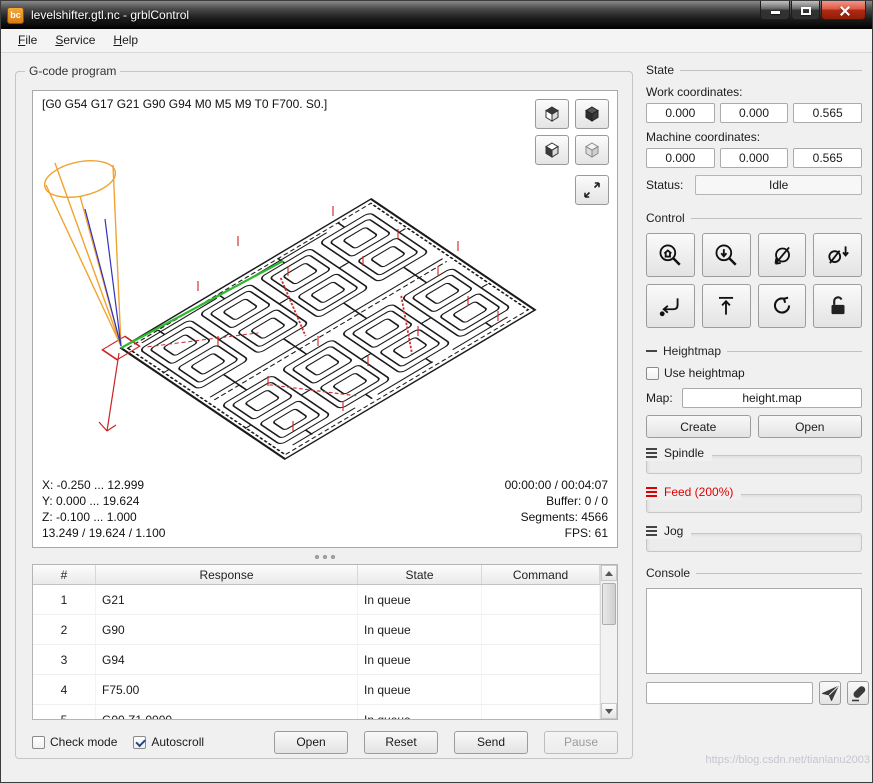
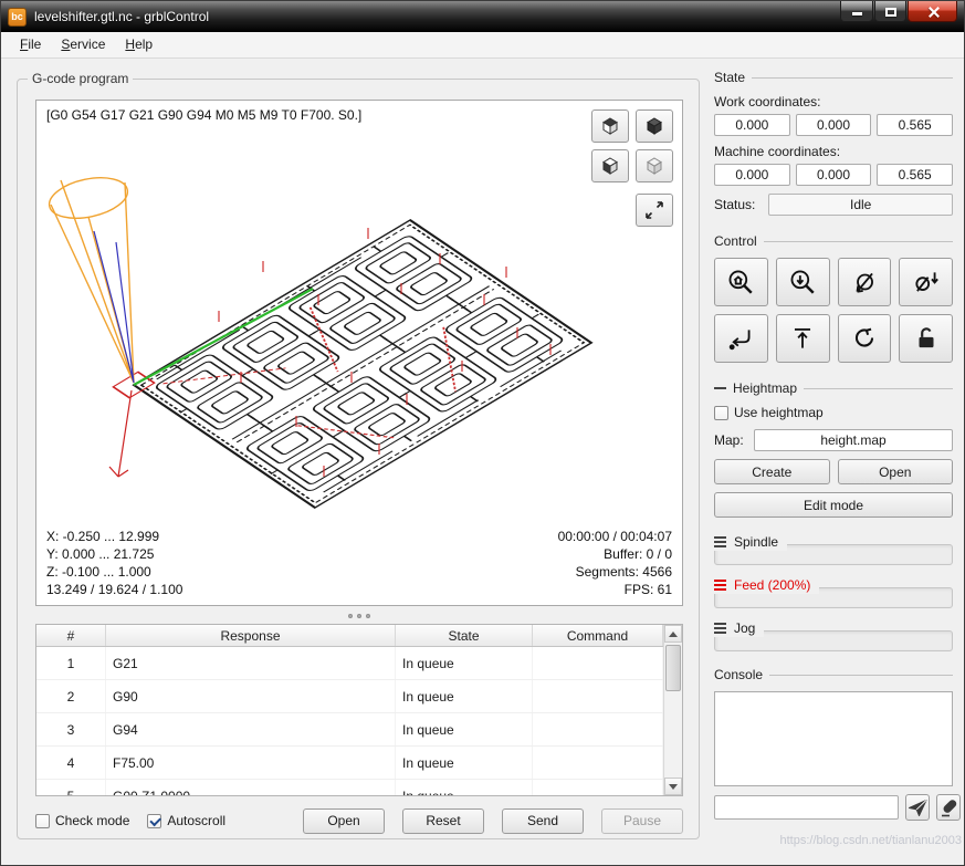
  bc
  levelshifter.gtl.nc - grblControl
  File
  Service
  Help
  G-code program
  [G0 G54 G17 G21 G90 G94 M0 M5 M9 T0 F700. S0.]
  X: -0.250 ... 12.999
- Y: 0.000 ... 19.624
+ Y: 0.000 ... 21.725
  Z: -0.100 ... 1.000
  13.249 / 19.624 / 1.100
  00:00:00 / 00:04:07
  Buffer: 0 / 0
  Segments: 4566
  FPS: 61
  #
  Response
  State
  Command
  1
  G21
  In queue
  2
  G90
  In queue
  3
  G94
  In queue
  4
  F75.00
  In queue
  Check mode
  Autoscroll
  Open
  Reset
  Send
  Pause
  State
  Work coordinates:
  0.000
  0.000
  0.565
  Machine coordinates:
  0.000
  0.000
  0.565
  Status:
  Idle
  Control
  Heightmap
  Use heightmap
  Map:
  height.map
  Create
  Open
+ Edit mode
  Spindle
  Feed (200%)
  Jog
  Console
  https://blog.csdn.net/tianlanu2003
